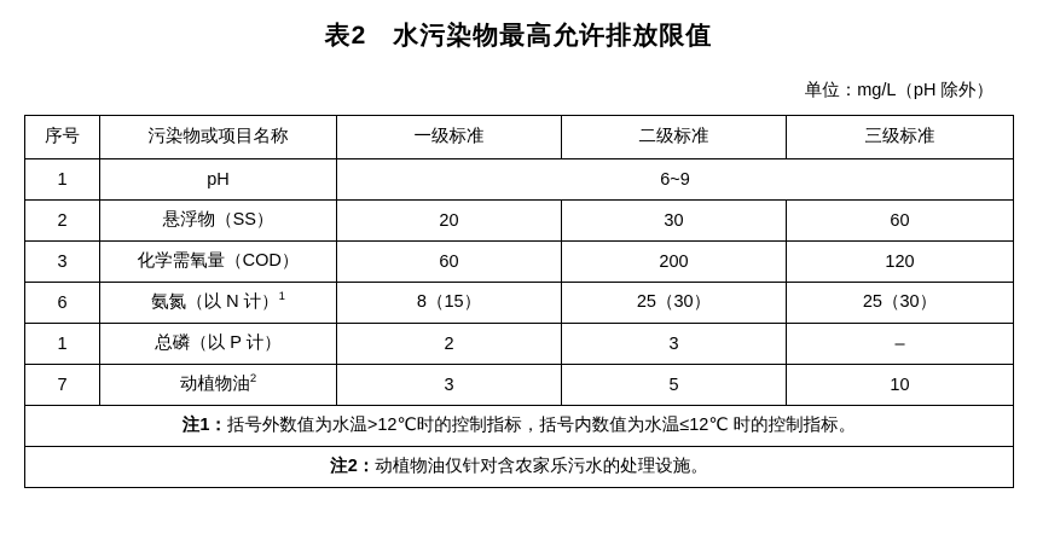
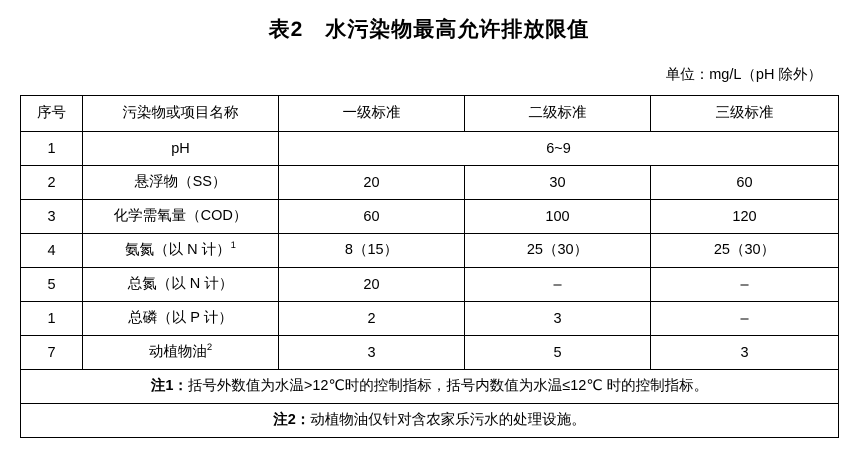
  表2 水污染物最高允许排放限值
  单位：mg/L（pH 除外）
  序号	污染物或项目名称	一级标准	二级标准	三级标准
  1	pH	6~9
  2	悬浮物（SS）	20	30	60
- 3	化学需氧量（COD）	60	200	120
+ 3	化学需氧量（COD）	60	100	120
- 6	氨氮（以 N 计）1	8（15）	25（30）	25（30）
+ 4	氨氮（以 N 计）1	8（15）	25（30）	25（30）
+ 5	总氮（以 N 计）	20	–	–
  1	总磷（以 P 计）	2	3	–
- 7	动植物油2	3	5	10
+ 7	动植物油2	3	5	3
  注1：括号外数值为水温>12℃时的控制指标，括号内数值为水温≤12℃ 时的控制指标。
  注2：动植物油仅针对含农家乐污水的处理设施。
